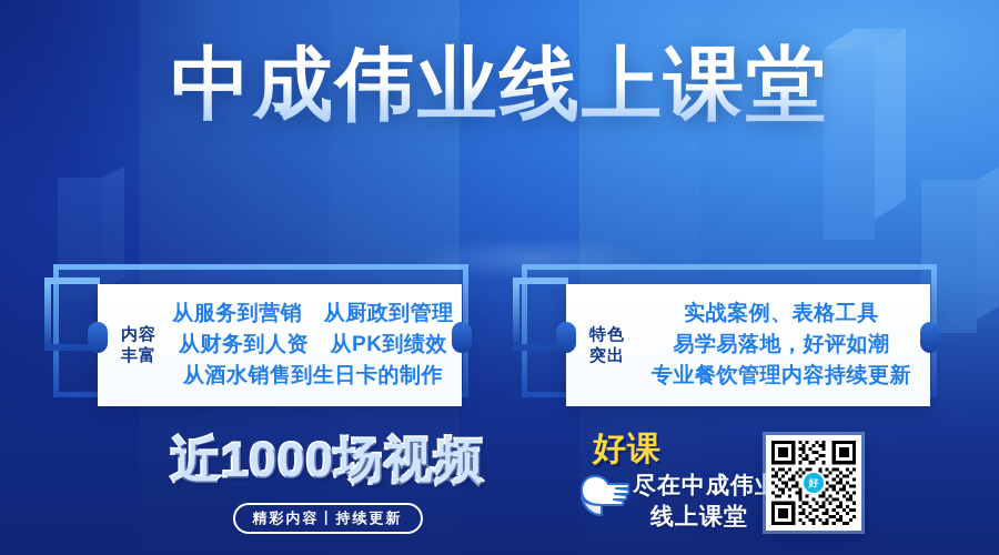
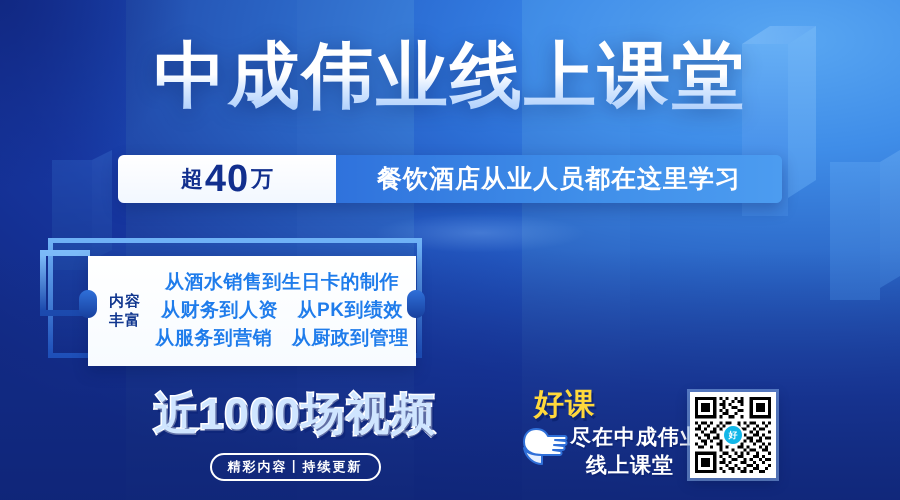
  中成伟业线上课堂
+ 超
+ 40
+ 万
+ 餐饮酒店从业人员都在这里学习
  内容丰富
- 从服务到营销 从厨政到管理
+ 从酒水销售到生日卡的制作
  从财务到人资 从PK到绩效
- 从酒水销售到生日卡的制作
+ 从服务到营销 从厨政到管理
- 特色突出
- 实战案例、表格工具
- 易学易落地，好评如潮
- 专业餐饮管理内容持续更新
  近1000场视频
  精彩内容丨持续更新
  好课
  尽在中成伟
  线上课堂
  好
